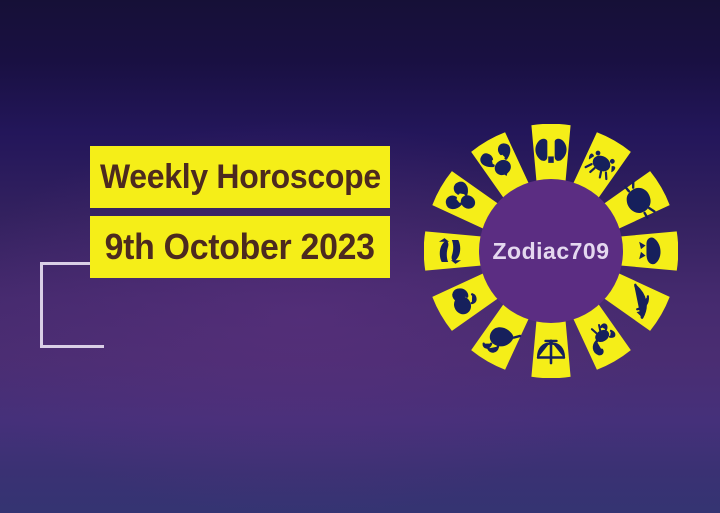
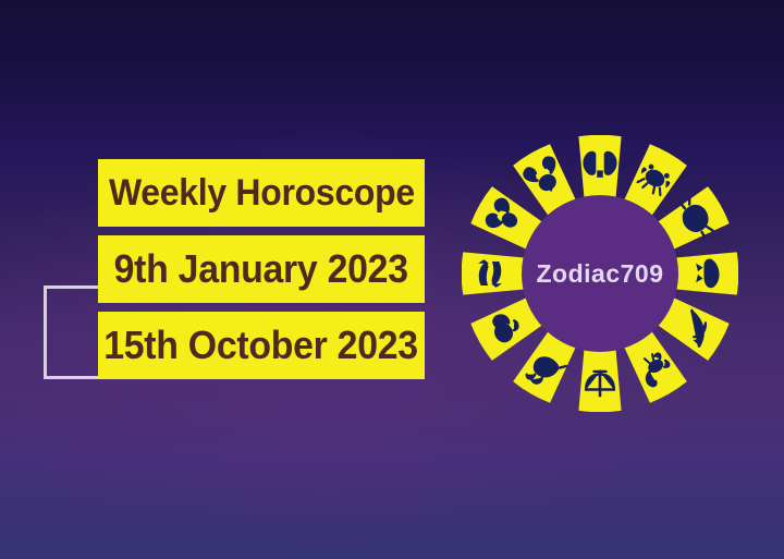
  Weekly Horoscope
- 9th October 2023
+ 9th January 2023
+ 15th October 2023
  Zodiac709
